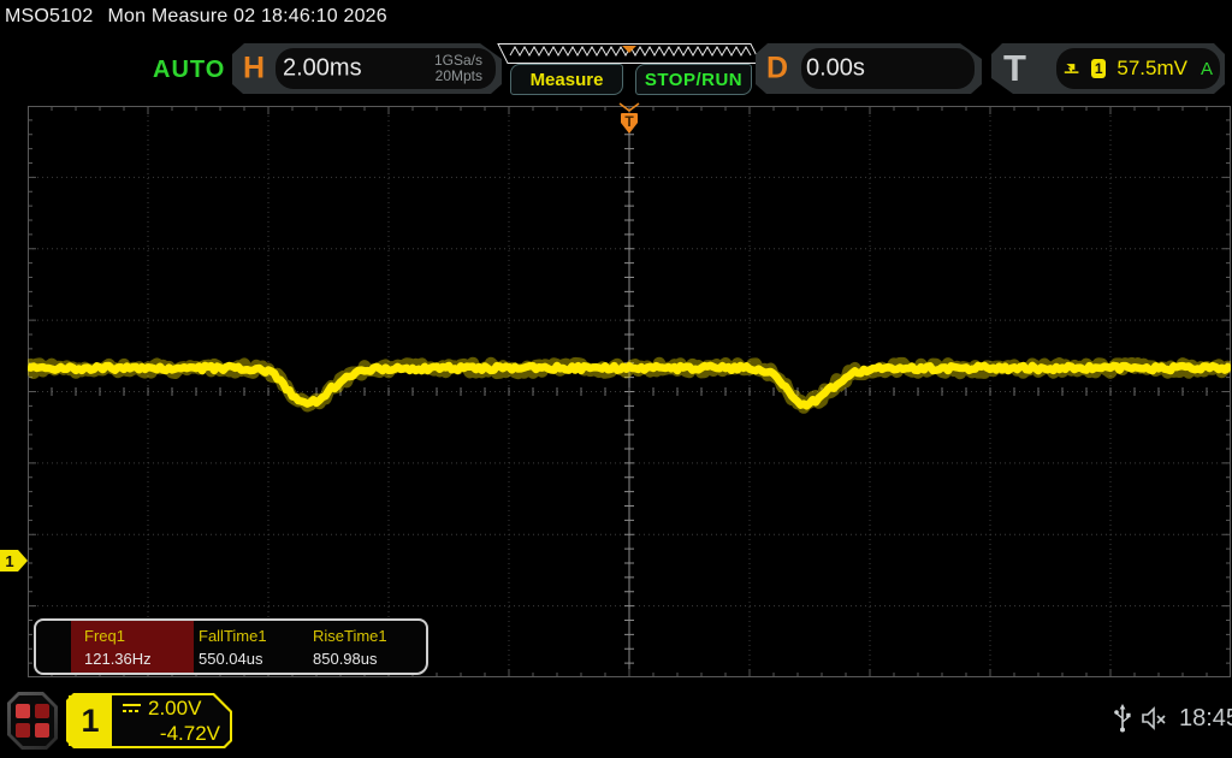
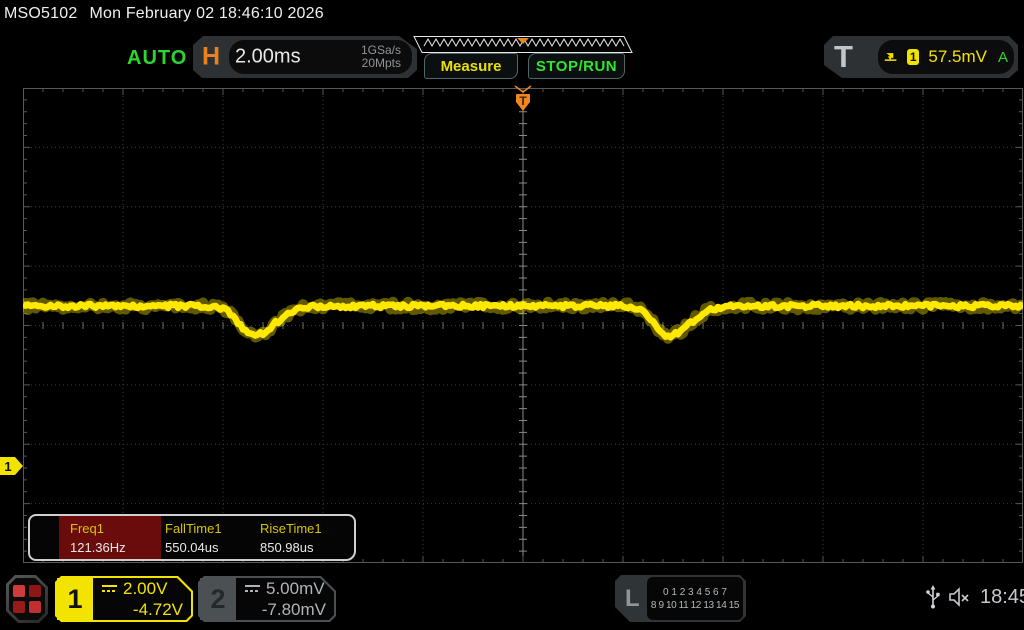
- MSO5102 Mon Measure 02 18:46:10 2026
+ MSO5102 Mon February 02 18:46:10 2026
  AUTO
  H
  2.00ms
  1GSa/s
  20Mpts
  Measure
  STOP/RUN
- D
- 0.00s
  T
  1
  57.5mV
  A
  T
  1
  Freq1
  121.36Hz
  FallTime1
  550.04us
  RiseTime1
  850.98us
  1
  2.00V
  -4.72V
+ 2
+ 5.00mV
+ -7.80mV
+ L
+ 0 1 2 3 4 5 6 7
+ 8 9 10 11 12 13 14 15
  18:4
